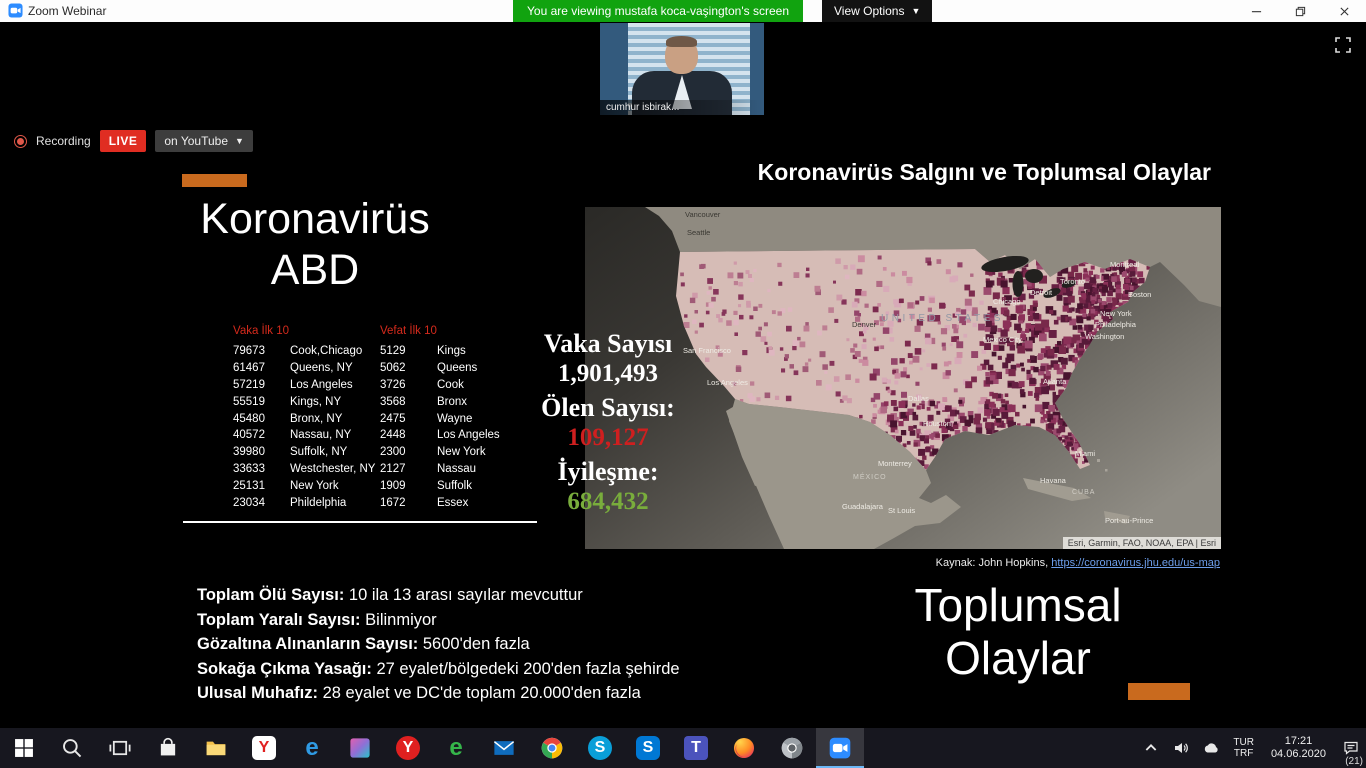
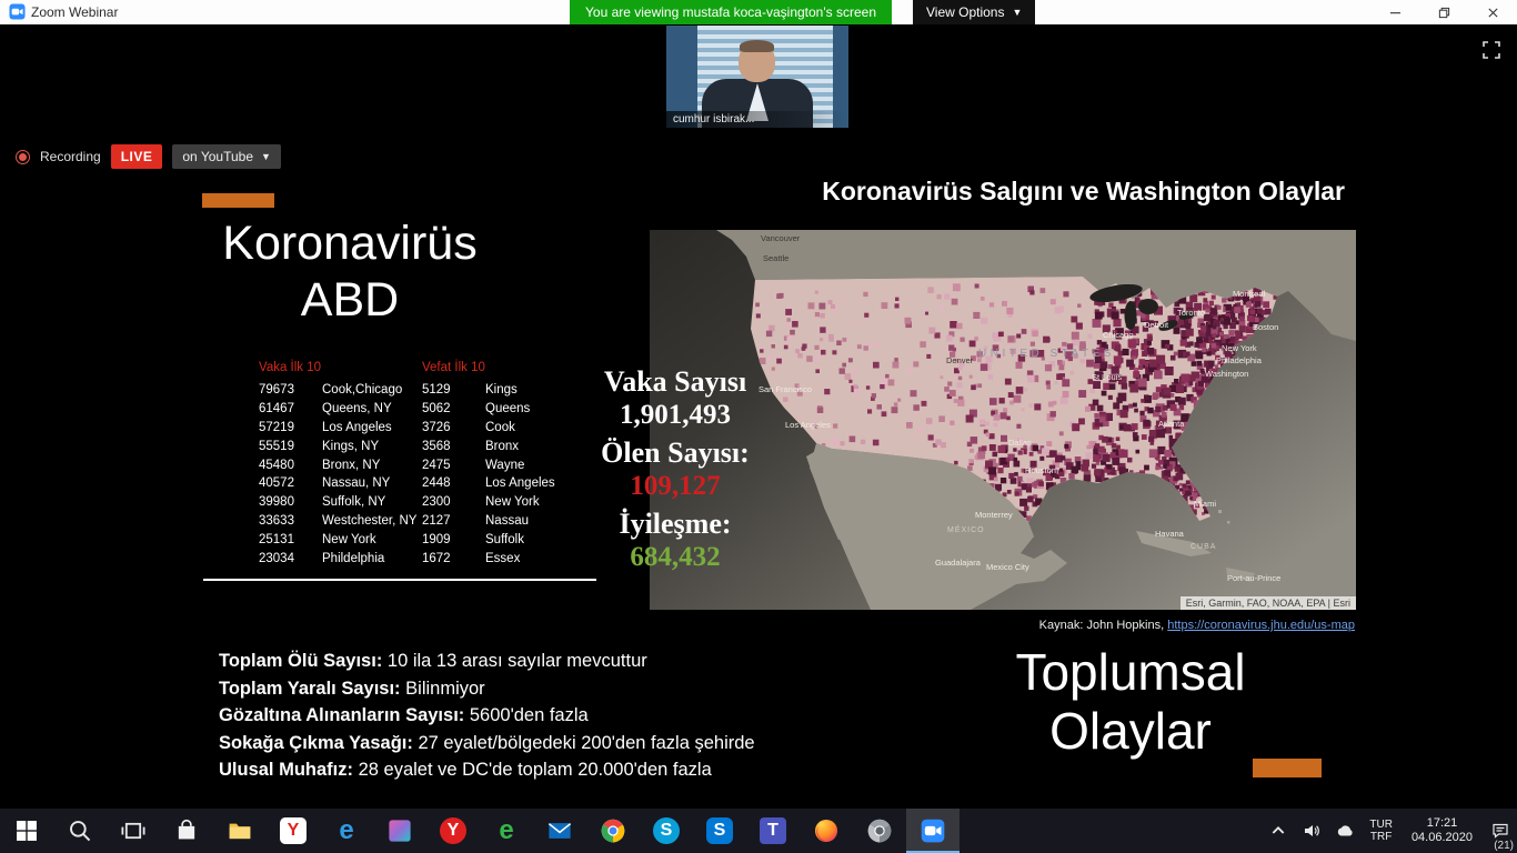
  Zoom Webinar
  You are viewing mustafa koca-vaşington's screen
  View Options
  ▼
  cumhur isbirak...
  Recording
  LIVE
  on YouTube
  ▼
  Koronavirüs
  ABD
- Koronavirüs Salgını ve Toplumsal Olaylar
+ Koronavirüs Salgını ve Washington Olaylar
  Vaka İlk 10
  79673
  Cook,Chicago
  61467
  Queens, NY
  57219
  Los Angeles
  55519
  Kings, NY
  45480
  Bronx, NY
  40572
  Nassau, NY
  39980
  Suffolk, NY
  33633
  Westchester, NY
  25131
  New York
  23034
  Phildelphia
  Vefat İlk 10
  5129
  Kings
  5062
  Queens
  3726
  Cook
  3568
  Bronx
  2475
  Wayne
  2448
  Los Angeles
  2300
  New York
  2127
  Nassau
  1909
  Suffolk
  1672
  Essex
  Vaka Sayısı
  1,901,493
  Ölen Sayısı:
  109,127
  İyileşme:
  684,432
  UNITED STATES
  Vancouver
  Seattle
  Montreal
  Toronto
  Boston
  Detroit
  Chicago
  New York
  Philadelphia
  Washington
  Denver
- Mexico City
+ St Louis
  San Francisco
  Los Angeles
  Dallas
  Atlanta
  Houston
  Miami
  Monterrey
  Havana
  Guadalajara
- St Louis
+ Mexico City
  Port-au-Prince
  Esri, Garmin, FAO, NOAA, EPA | Esri
  Kaynak: John Hopkins, https://coronavirus.jhu.edu/us-map
  Toplam Ölü Sayısı: 10 ila 13 arası sayılar mevcuttur
  Toplam Yaralı Sayısı: Bilinmiyor
  Gözaltına Alınanların Sayısı: 5600'den fazla
  Sokağa Çıkma Yasağı: 27 eyalet/bölgedeki 200'den fazla şehirde
  Ulusal Muhafız: 28 eyalet ve DC'de toplam 20.000'den fazla
  Toplumsal
  Olaylar
  Y
  e
  Y
  e
  S
  S
  T
  TUR
  TRF
  17:21
  04.06.2020
  (21)
